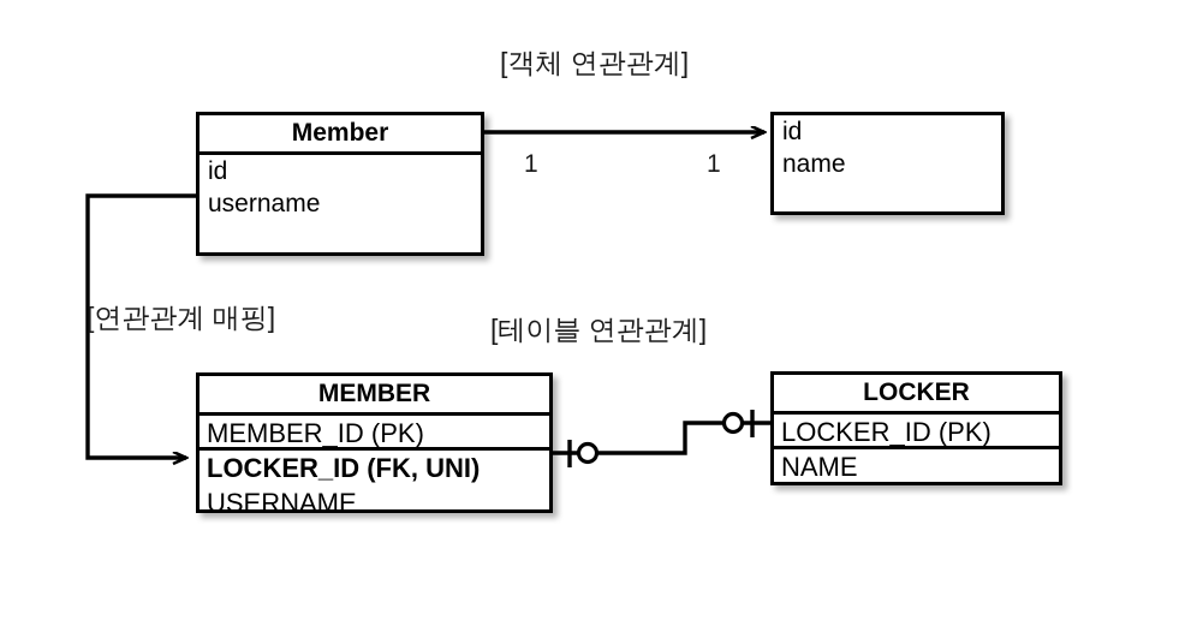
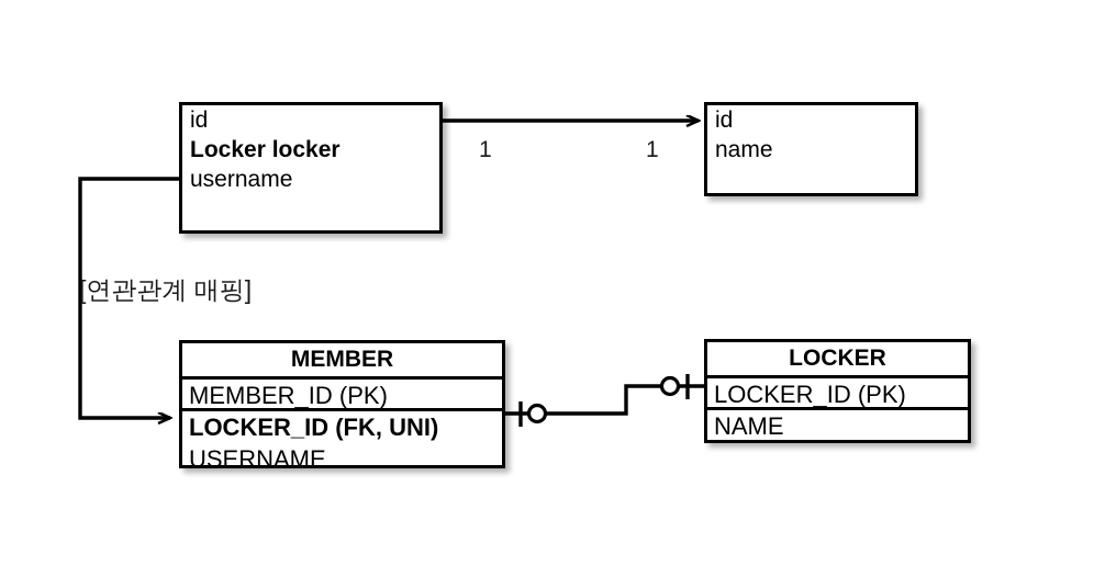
- [객체 연관관계]
- [테이블 연관관계]
  [연관관계 매핑]
  1
  1
- Member
  id
+ Locker locker
  username
  id
  name
  MEMBER
  MEMBER_ID (PK)
  LOCKER_ID (FK, UNI)
  USERNAME
  LOCKER
  LOCKER_ID (PK)
  NAME
